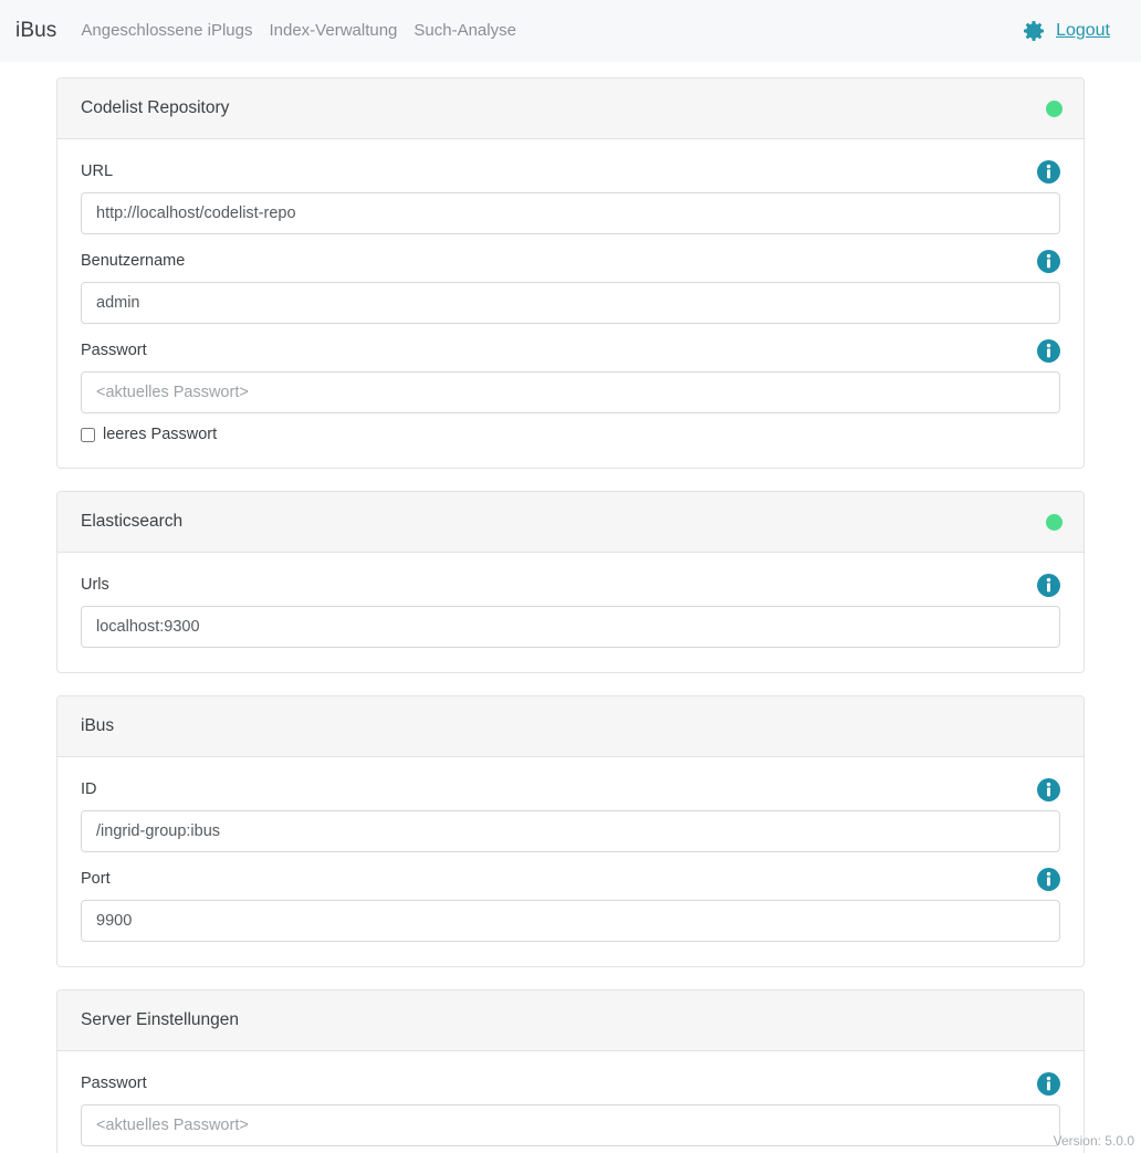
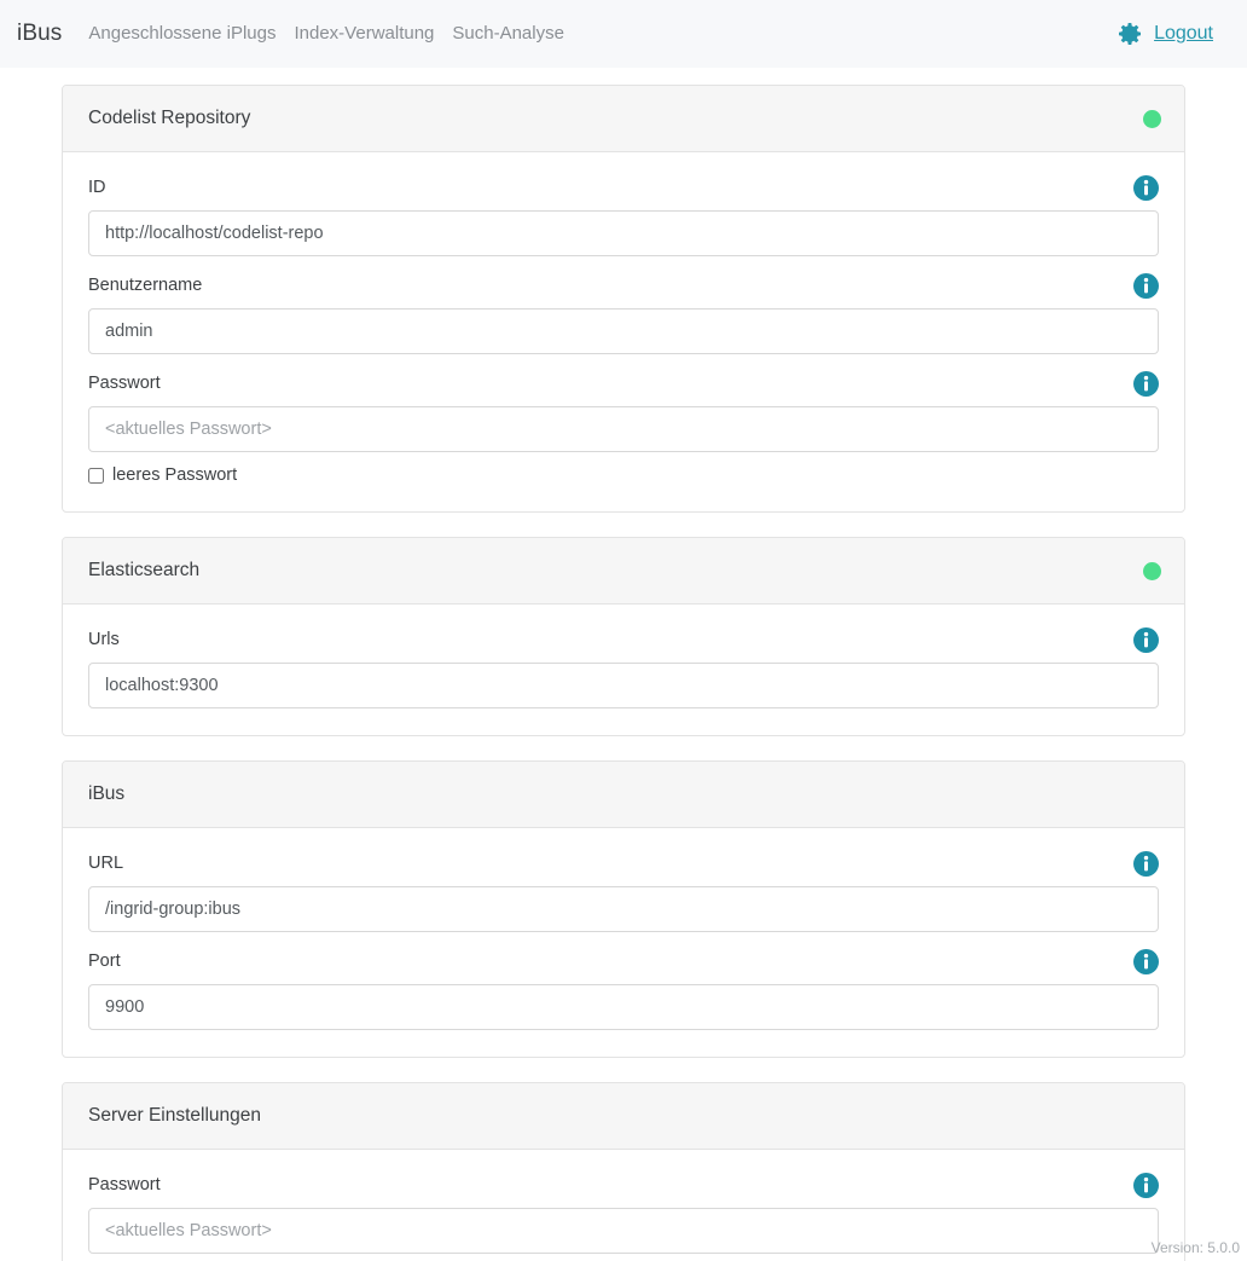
  iBus
  Angeschlossene iPlugs
  Index-Verwaltung
  Such-Analyse
  Logout
  Codelist Repository
- URL
+ ID
  http://localhost/codelist-repo
  Benutzername
  admin
  Passwort
  <aktuelles Passwort>
  leeres Passwort
  Elasticsearch
  Urls
  localhost:9300
  iBus
- ID
+ URL
  /ingrid-group:ibus
  Port
  9900
  Server Einstellungen
  Passwort
  <aktuelles Passwort>
  Version: 5.0.0
